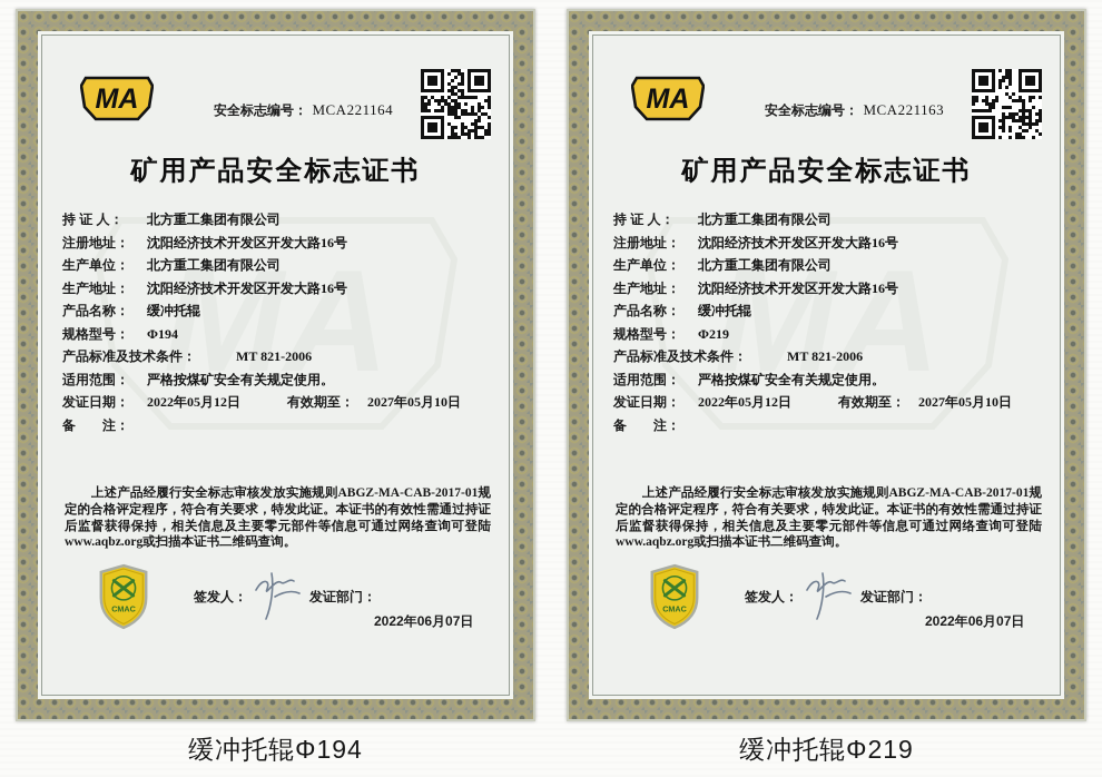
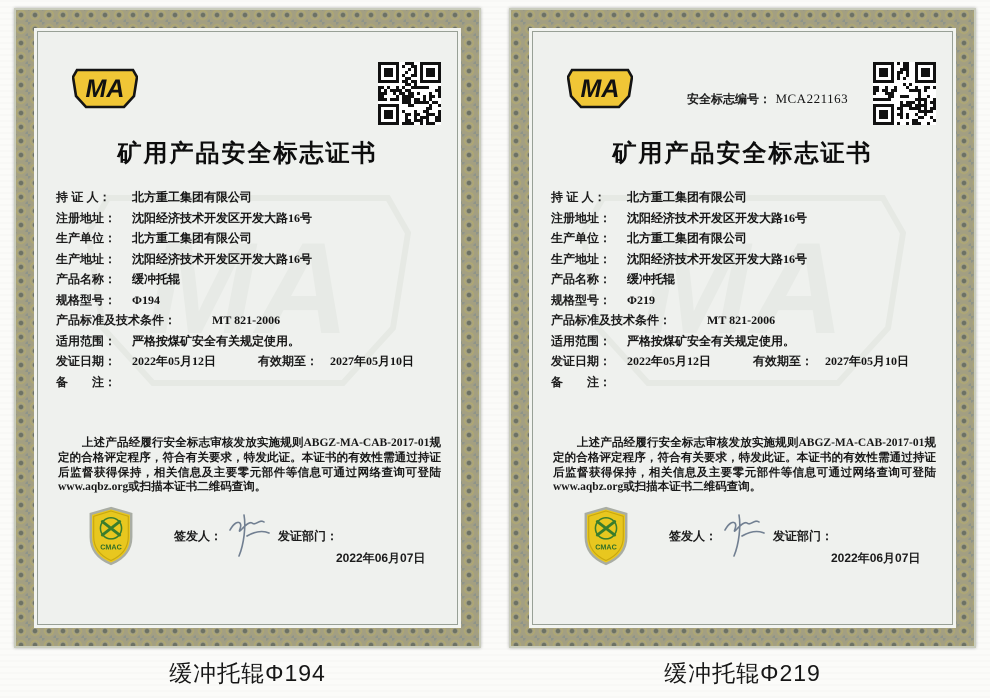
  MA
  MA
- 安全标志编号： MCA221164
  矿用产品安全标志证书
  持 证 人： 北方重工集团有限公司
  注册地址： 沈阳经济技术开发区开发大路16号
  生产单位： 北方重工集团有限公司
  生产地址： 沈阳经济技术开发区开发大路16号
  产品名称： 缓冲托辊
  规格型号： Φ194
  产品标准及技术条件： MT 821-2006
  适用范围： 严格按煤矿安全有关规定使用。
  发证日期： 2022年05月12日 有效期至： 2027年05月10日
  备 注：
  上述产品经履行安全标志审核发放实施规则ABGZ-MA-CAB-2017-01规定的合格评定程序，符合有关要求，特发此证。本证书的有效性需通过持证后监督获得保持，相关信息及主要零元部件等信息可通过网络查询可登陆www.aqbz.org或扫描本证书二维码查询。
  CMAC
  签发人：
  发证部门：
  2022年06月07日
  缓冲托辊Φ194
  MA
  MA
  安全标志编号： MCA221163
  矿用产品安全标志证书
  持 证 人： 北方重工集团有限公司
  注册地址： 沈阳经济技术开发区开发大路16号
  生产单位： 北方重工集团有限公司
  生产地址： 沈阳经济技术开发区开发大路16号
  产品名称： 缓冲托辊
  规格型号： Φ219
  产品标准及技术条件： MT 821-2006
  适用范围： 严格按煤矿安全有关规定使用。
  发证日期： 2022年05月12日 有效期至： 2027年05月10日
  备 注：
  上述产品经履行安全标志审核发放实施规则ABGZ-MA-CAB-2017-01规定的合格评定程序，符合有关要求，特发此证。本证书的有效性需通过持证后监督获得保持，相关信息及主要零元部件等信息可通过网络查询可登陆www.aqbz.org或扫描本证书二维码查询。
  CMAC
  签发人：
  发证部门：
  2022年06月07日
  缓冲托辊Φ219
